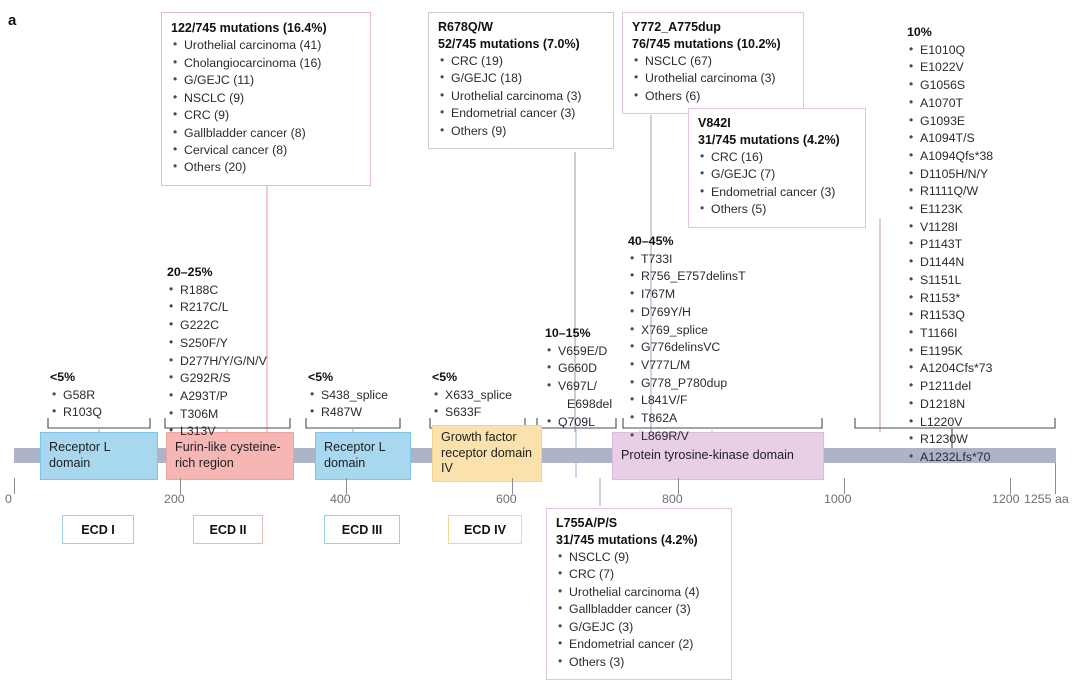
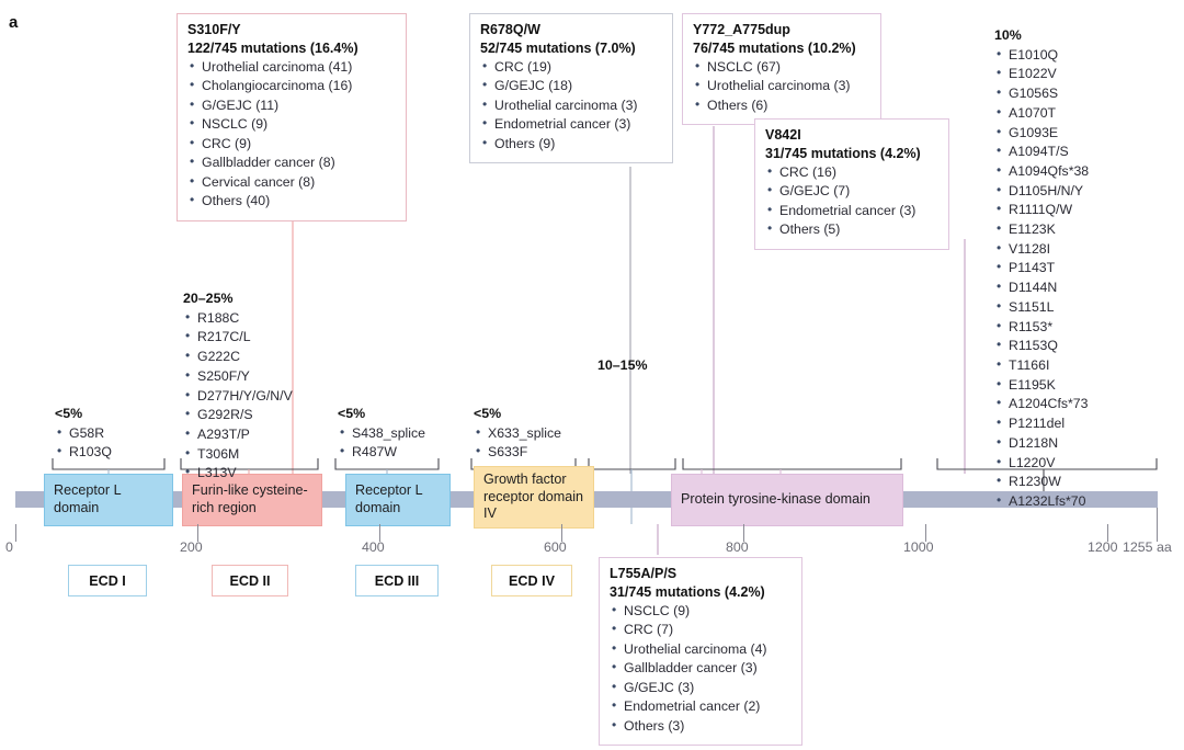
  a
  Receptor L domain
  Furin-like cysteine-rich region
  Receptor L domain
  Growth factor receptor domain IV
  Protein tyrosine-kinase domain
  0
  200
  400
  600
  800
  1000
  1200
  1255 aa
  ECD I
  ECD II
  ECD III
  ECD IV
+ S310F/Y
  122/745 mutations (16.4%)
  Urothelial carcinoma (41)
  Cholangiocarcinoma (16)
  G/GEJC (11)
  NSCLC (9)
  CRC (9)
  Gallbladder cancer (8)
  Cervical cancer (8)
- Others (20)
+ Others (40)
  R678Q/W
  52/745 mutations (7.0%)
  CRC (19)
  G/GEJC (18)
  Urothelial carcinoma (3)
  Endometrial cancer (3)
  Others (9)
  Y772_A775dup
  76/745 mutations (10.2%)
  NSCLC (67)
  Urothelial carcinoma (3)
  Others (6)
  V842I
  31/745 mutations (4.2%)
  CRC (16)
  G/GEJC (7)
  Endometrial cancer (3)
  Others (5)
  L755A/P/S
  31/745 mutations (4.2%)
  NSCLC (9)
  CRC (7)
  Urothelial carcinoma (4)
  Gallbladder cancer (3)
  G/GEJC (3)
  Endometrial cancer (2)
  Others (3)
  <5%
  G58R
  R103Q
  20–25%
  R188C
  R217C/L
  G222C
  S250F/Y
  D277H/Y/G/N/V
  G292R/S
  A293T/P
  T306M
  L313V
  <5%
  S438_splice
  R487W
  <5%
  X633_splice
  S633F
  10–15%
- V659E/D
- G660D
- V697L/
- E698del
- Q709L
- 40–45%
- T733I
- R756_E757delinsT
- I767M
- D769Y/H
- X769_splice
- G776delinsVC
- V777L/M
- G778_P780dup
- L841V/F
- T862A
- L869R/V
  10%
  E1010Q
  E1022V
  G1056S
  A1070T
  G1093E
  A1094T/S
  A1094Qfs*38
  D1105H/N/Y
  R1111Q/W
  E1123K
  V1128I
  P1143T
  D1144N
  S1151L
  R1153*
  R1153Q
  T1166I
  E1195K
  A1204Cfs*73
  P1211del
  D1218N
  L1220V
  R1230W
  A1232Lfs*70
